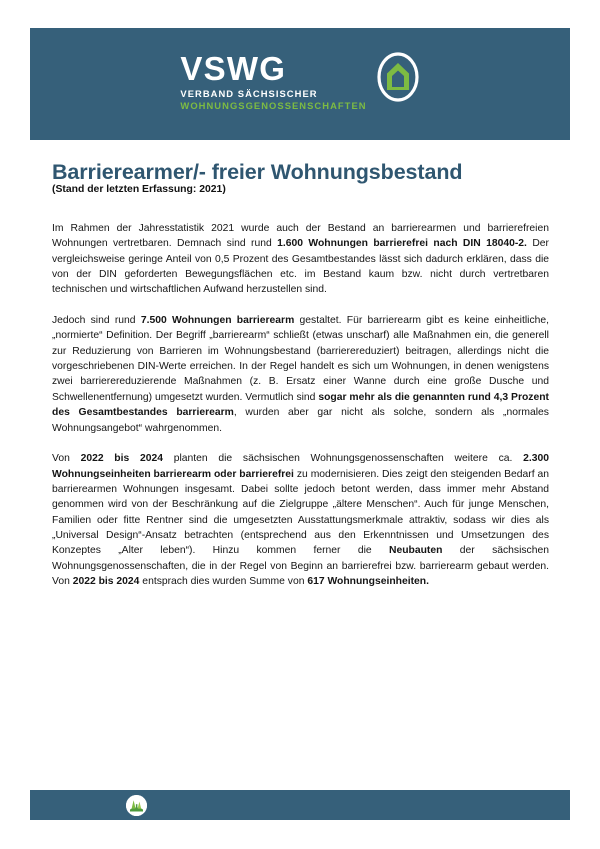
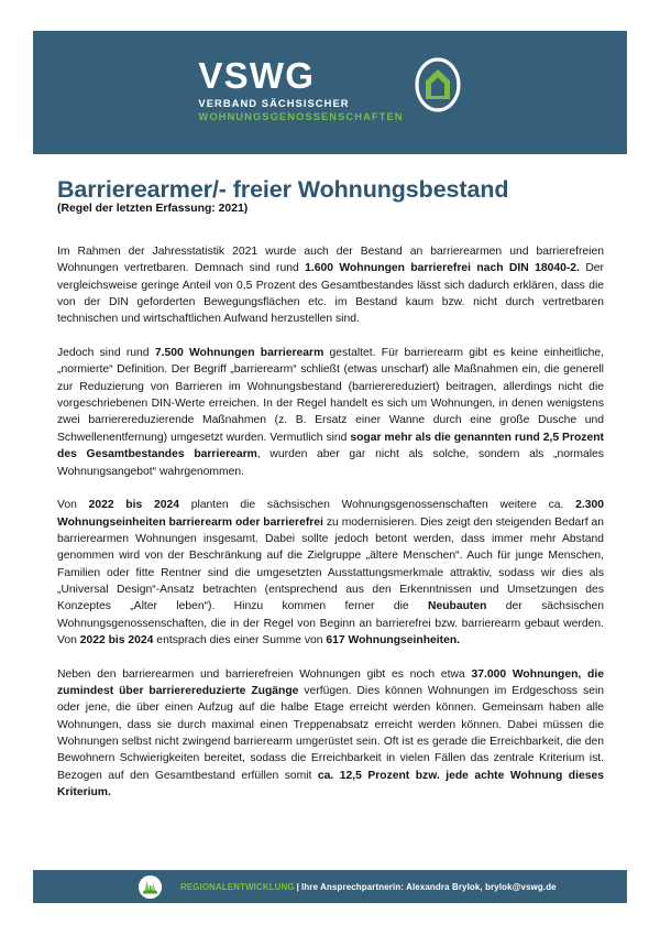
  VSWG
  VERBAND SÄCHSISCHER
  WOHNUNGSGENOSSENSCHAFTEN
  Barrierearmer/- freier Wohnungsbestand
- (Stand der letzten Erfassung: 2021)
+ (Regel der letzten Erfassung: 2021)
  Im Rahmen der Jahresstatistik 2021 wurde auch der Bestand an barrierearmen und barrierefreien Wohnungen vertretbaren. Demnach sind rund 1.600 Wohnungen barrierefrei nach DIN 18040-2. Der vergleichsweise geringe Anteil von 0,5 Prozent des Gesamtbestandes lässt sich dadurch erklären, dass die von der DIN geforderten Bewegungsflächen etc. im Bestand kaum bzw. nicht durch vertretbaren technischen und wirtschaftlichen Aufwand herzustellen sind.
- Jedoch sind rund 7.500 Wohnungen barrierearm gestaltet. Für barrierearm gibt es keine einheitliche, „normierte“ Definition. Der Begriff „barrierearm“ schließt (etwas unscharf) alle Maßnahmen ein, die generell zur Reduzierung von Barrieren im Wohnungsbestand (barrierereduziert) beitragen, allerdings nicht die vorgeschriebenen DIN-Werte erreichen. In der Regel handelt es sich um Wohnungen, in denen wenigstens zwei barrierereduzierende Maßnahmen (z. B. Ersatz einer Wanne durch eine große Dusche und Schwellenentfernung) umgesetzt wurden. Vermutlich sind sogar mehr als die genannten rund 4,3 Prozent des Gesamtbestandes barrierearm, wurden aber gar nicht als solche, sondern als „normales Wohnungsangebot“ wahrgenommen.
+ Jedoch sind rund 7.500 Wohnungen barrierearm gestaltet. Für barrierearm gibt es keine einheitliche, „normierte“ Definition. Der Begriff „barrierearm“ schließt (etwas unscharf) alle Maßnahmen ein, die generell zur Reduzierung von Barrieren im Wohnungsbestand (barrierereduziert) beitragen, allerdings nicht die vorgeschriebenen DIN-Werte erreichen. In der Regel handelt es sich um Wohnungen, in denen wenigstens zwei barrierereduzierende Maßnahmen (z. B. Ersatz einer Wanne durch eine große Dusche und Schwellenentfernung) umgesetzt wurden. Vermutlich sind sogar mehr als die genannten rund 2,5 Prozent des Gesamtbestandes barrierearm, wurden aber gar nicht als solche, sondern als „normales Wohnungsangebot“ wahrgenommen.
- Von 2022 bis 2024 planten die sächsischen Wohnungsgenossenschaften weitere ca. 2.300 Wohnungseinheiten barrierearm oder barrierefrei zu modernisieren. Dies zeigt den steigenden Bedarf an barrierearmen Wohnungen insgesamt. Dabei sollte jedoch betont werden, dass immer mehr Abstand genommen wird von der Beschränkung auf die Zielgruppe „ältere Menschen“. Auch für junge Menschen, Familien oder fitte Rentner sind die umgesetzten Ausstattungsmerkmale attraktiv, sodass wir dies als „Universal Design“-Ansatz betrachten (entsprechend aus den Erkenntnissen und Umsetzungen des Konzeptes „Alter leben“). Hinzu kommen ferner die Neubauten der sächsischen Wohnungsgenossenschaften, die in der Regel von Beginn an barrierefrei bzw. barrierearm gebaut werden. Von 2022 bis 2024 entsprach dies wurden Summe von 617 Wohnungseinheiten.
+ Von 2022 bis 2024 planten die sächsischen Wohnungsgenossenschaften weitere ca. 2.300 Wohnungseinheiten barrierearm oder barrierefrei zu modernisieren. Dies zeigt den steigenden Bedarf an barrierearmen Wohnungen insgesamt. Dabei sollte jedoch betont werden, dass immer mehr Abstand genommen wird von der Beschränkung auf die Zielgruppe „ältere Menschen“. Auch für junge Menschen, Familien oder fitte Rentner sind die umgesetzten Ausstattungsmerkmale attraktiv, sodass wir dies als „Universal Design“-Ansatz betrachten (entsprechend aus den Erkenntnissen und Umsetzungen des Konzeptes „Alter leben“). Hinzu kommen ferner die Neubauten der sächsischen Wohnungsgenossenschaften, die in der Regel von Beginn an barrierefrei bzw. barrierearm gebaut werden. Von 2022 bis 2024 entsprach dies einer Summe von 617 Wohnungseinheiten.
+ Neben den barrierearmen und barrierefreien Wohnungen gibt es noch etwa 37.000 Wohnungen, die zumindest über barrierereduzierte Zugänge verfügen. Dies können Wohnungen im Erdgeschoss sein oder jene, die über einen Aufzug auf die halbe Etage erreicht werden können. Gemeinsam haben alle Wohnungen, dass sie durch maximal einen Treppenabsatz erreicht werden können. Dabei müssen die Wohnungen selbst nicht zwingend barrierearm umgerüstet sein. Oft ist es gerade die Erreichbarkeit, die den Bewohnern Schwierigkeiten bereitet, sodass die Erreichbarkeit in vielen Fällen das zentrale Kriterium ist. Bezogen auf den Gesamtbestand erfüllen somit ca. 12,5 Prozent bzw. jede achte Wohnung dieses Kriterium.
+ REGIONALENTWICKLUNG | Ihre Ansprechpartnerin: Alexandra Brylok, brylok@vswg.de
